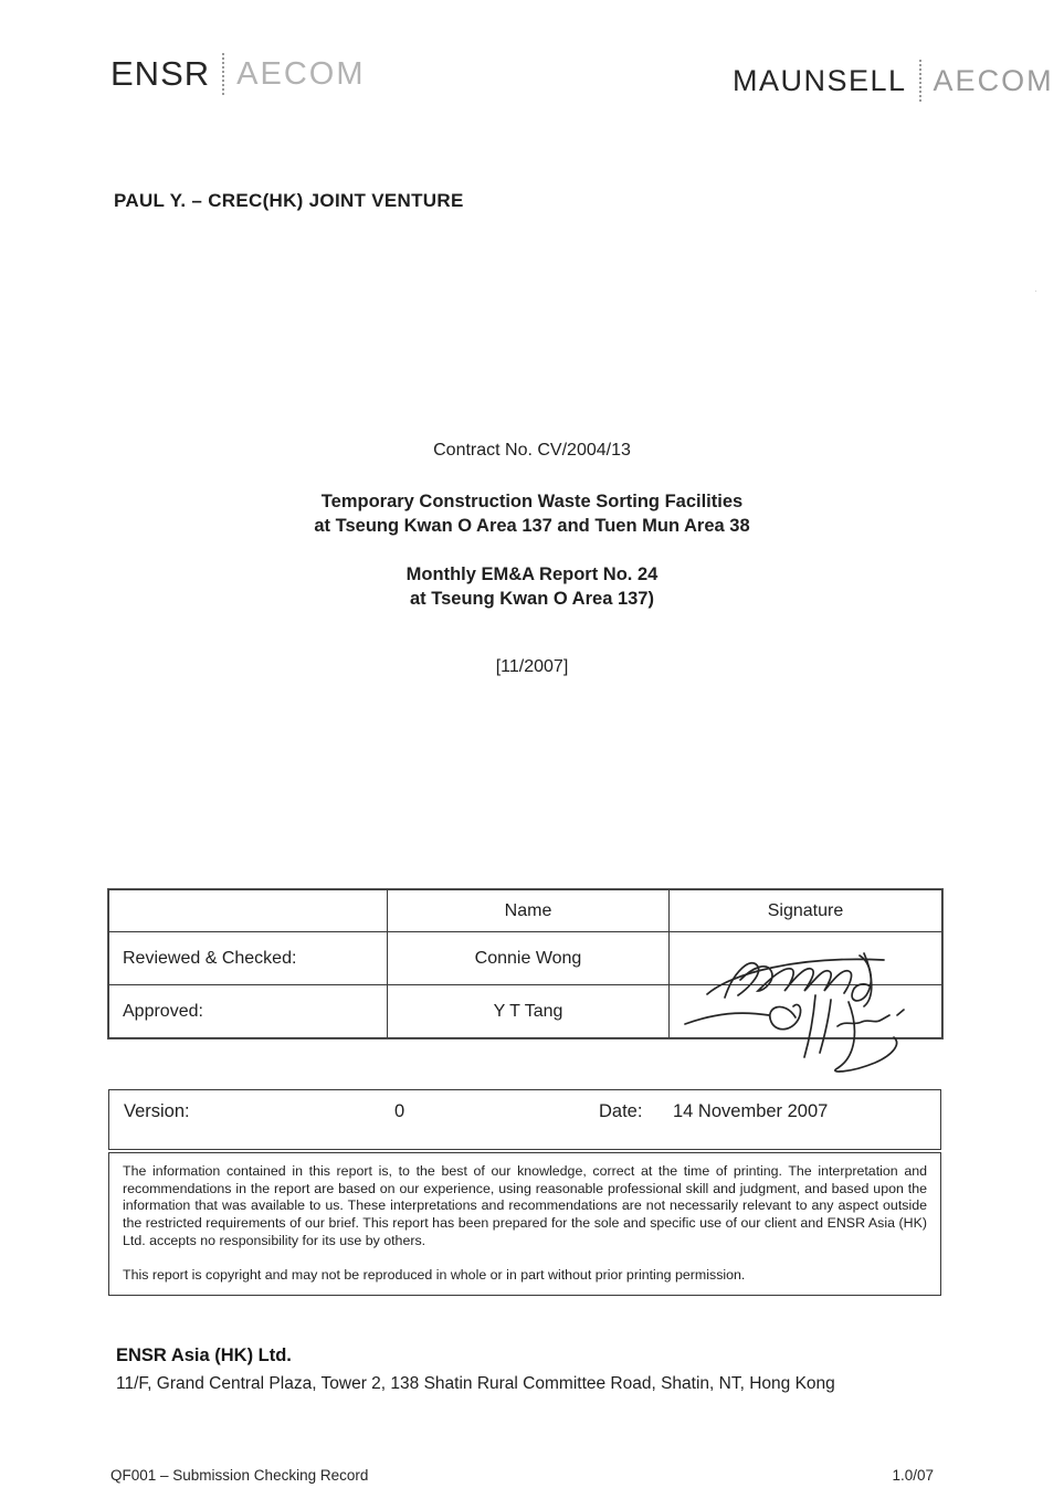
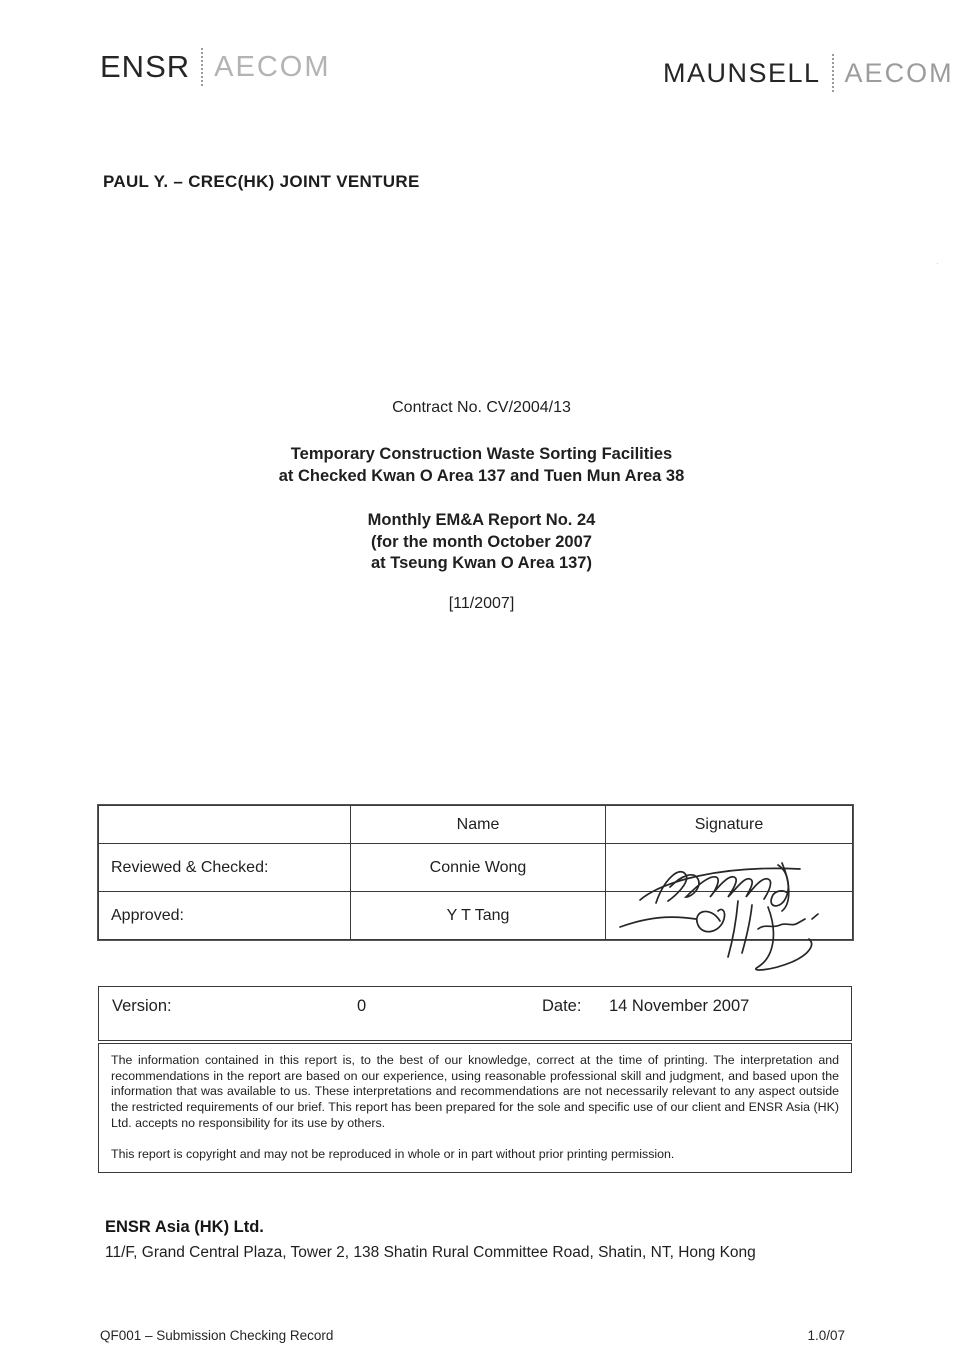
  ENSR
  AECOM
  MAUNSELL
  AECOM
  ·
  PAUL Y. – CREC(HK) JOINT VENTURE
  Contract No. CV/2004/13
  Temporary Construction Waste Sorting Facilities
- at Tseung Kwan O Area 137 and Tuen Mun Area 38
+ at Checked Kwan O Area 137 and Tuen Mun Area 38
  Monthly EM&A Report No. 24
+ (for the month October 2007
  at Tseung Kwan O Area 137)
  [11/2007]
  	Name	Signature
  Reviewed & Checked:	Connie Wong
  Approved:	Y T Tang
  Version:
  0
  Date:
  14 November 2007
  The information contained in this report is, to the best of our knowledge, correct at the time of printing. The interpretation and recommendations in the report are based on our experience, using reasonable professional skill and judgment, and based upon the information that was available to us. These interpretations and recommendations are not necessarily relevant to any aspect outside the restricted requirements of our brief. This report has been prepared for the sole and specific use of our client and ENSR Asia (HK) Ltd. accepts no responsibility for its use by others.
  This report is copyright and may not be reproduced in whole or in part without prior printing permission.
  ENSR Asia (HK) Ltd.
  11/F, Grand Central Plaza, Tower 2, 138 Shatin Rural Committee Road, Shatin, NT, Hong Kong
  QF001 – Submission Checking Record
  1.0/07
